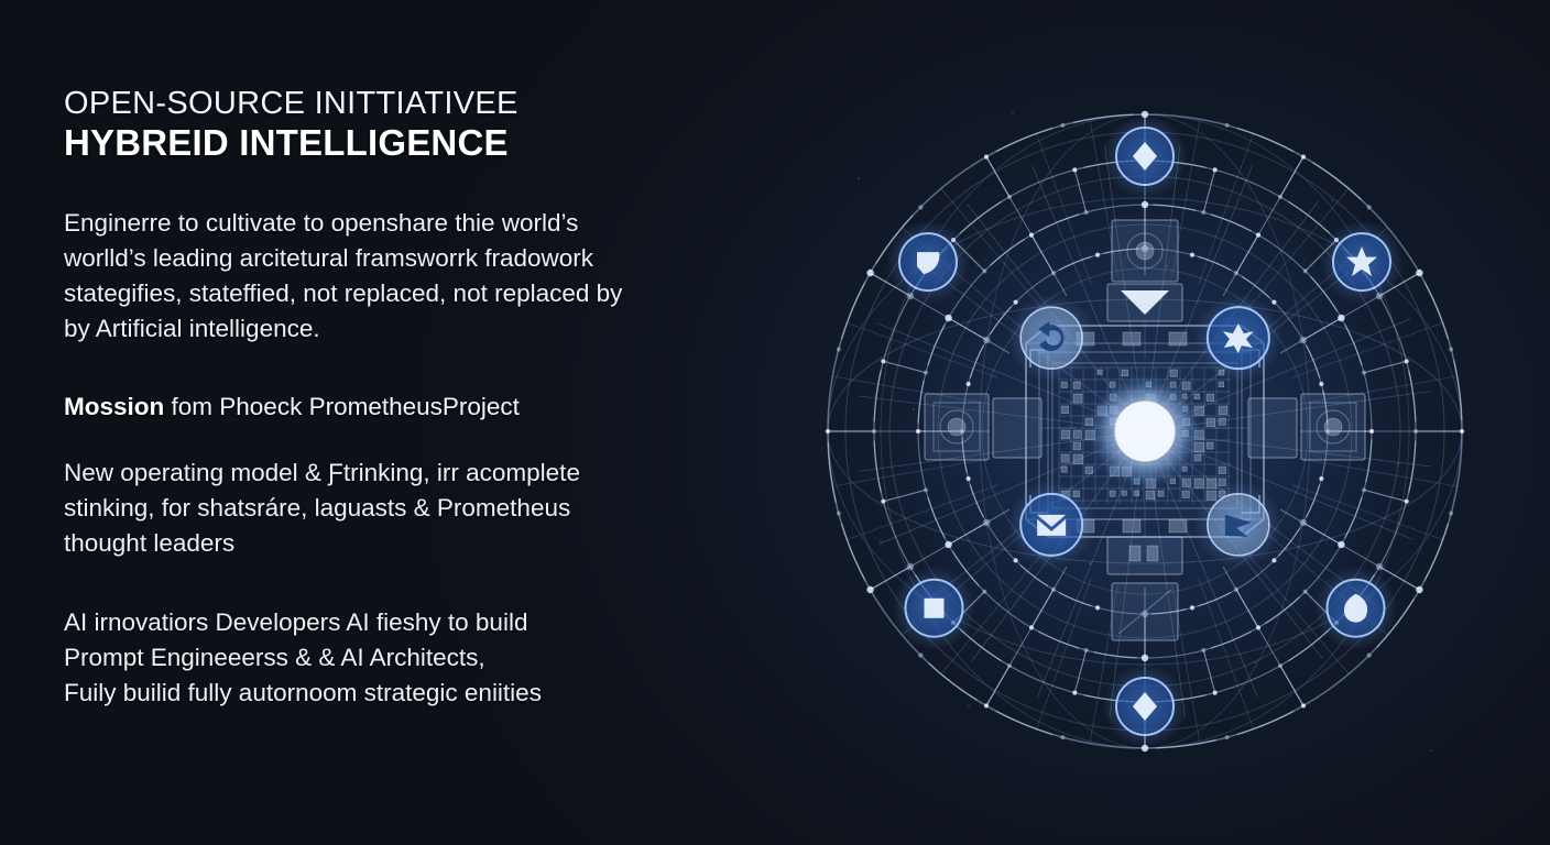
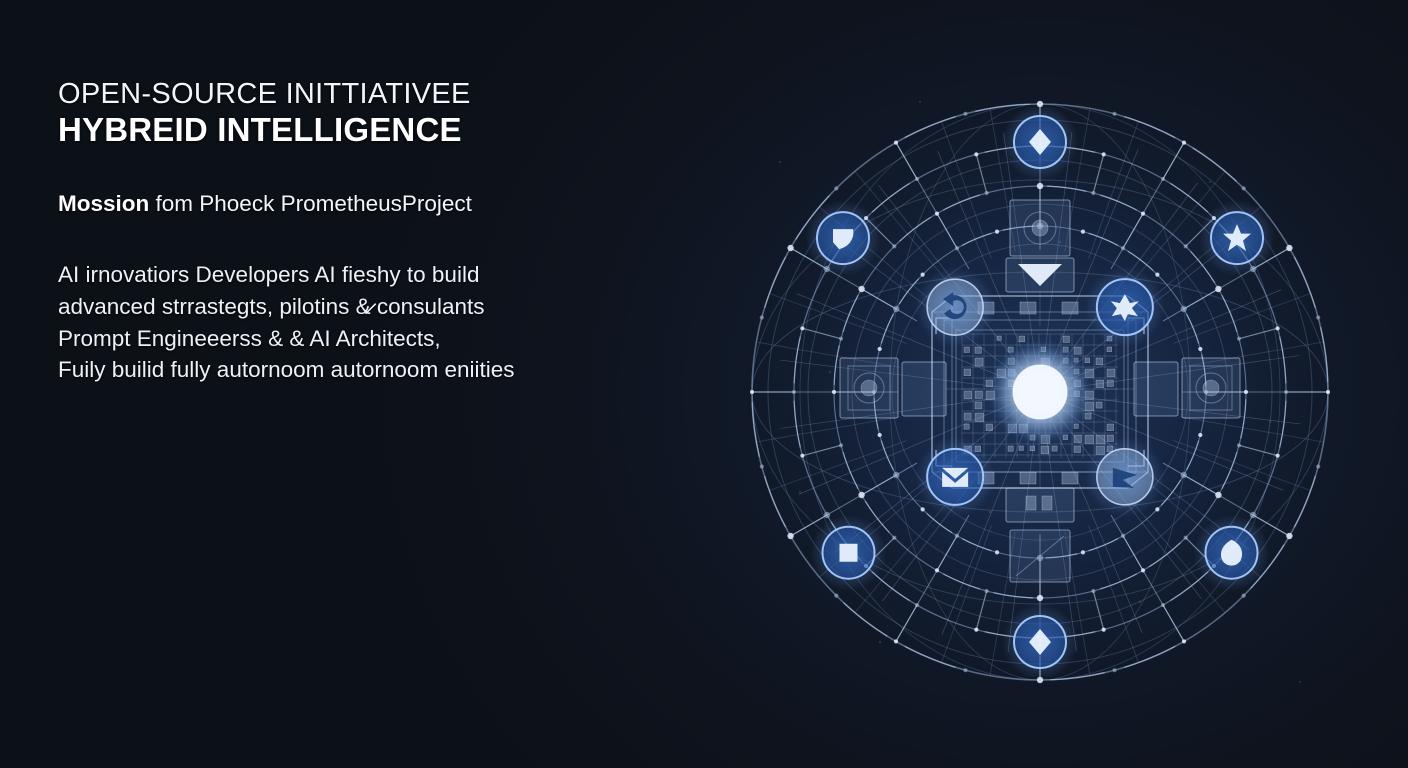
  OPEN-SOURCE INITTIATIVEE
  HYBREID INTELLIGENCE
- Enginerre to cultivate to openshare thie world’s
- worlld’s leading arcitetural framsworrk fradowork
- stategifies, stateffied, not replaced, not replaced by
- by Artificial intelligence.
  Mossion fom Phoeck PrometheusProject
- New operating model & Ƒtrinking, irr acomplete
- stinking, for shatsráre, laguasts & Prometheus
- thought leaders
  AI irnovatiors Developers AI fieshy to build
+ advanced strrastegts, pilotins &̷ consulants
  Prompt Engineeerss & & AI Architects,
- Fuily builid fully autornoom strategic eniities
+ Fuily builid fully autornoom autornoom eniities
